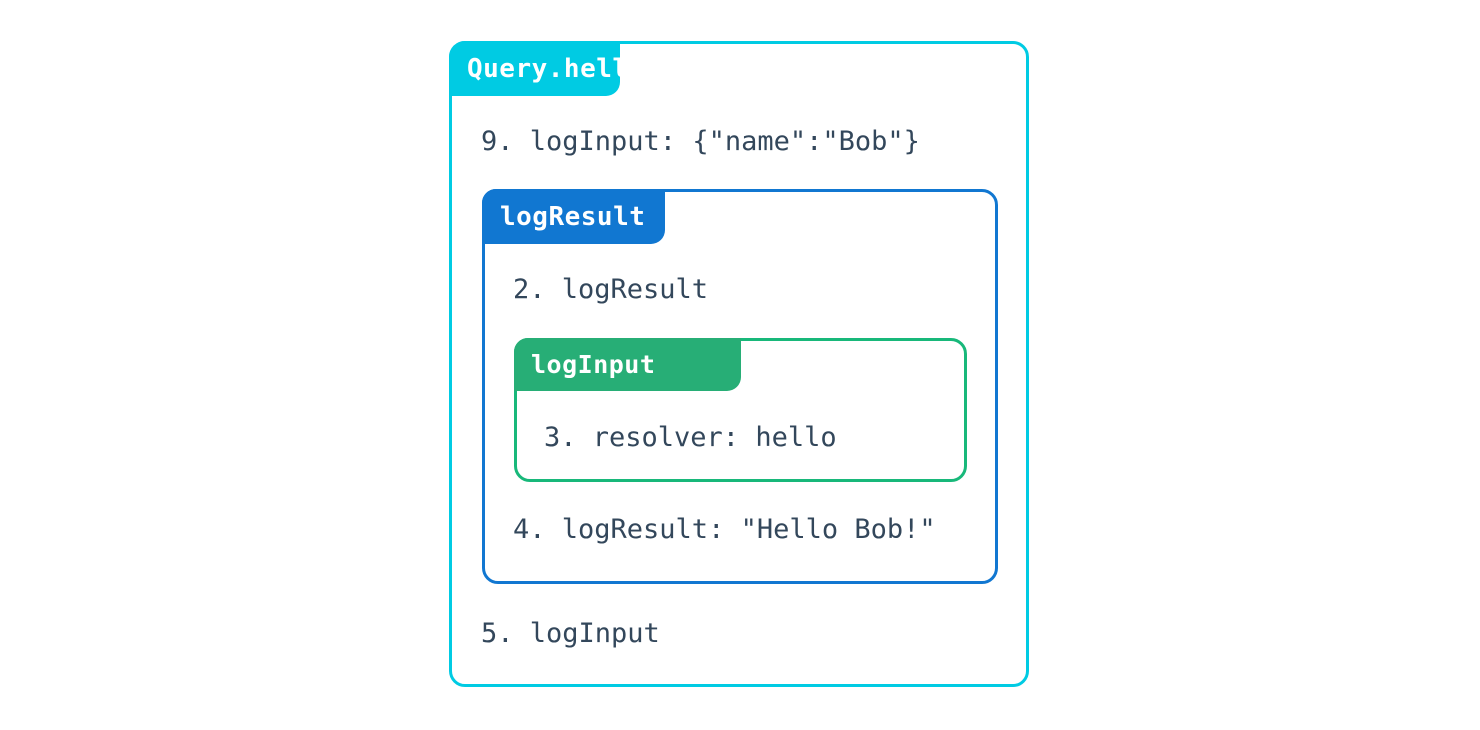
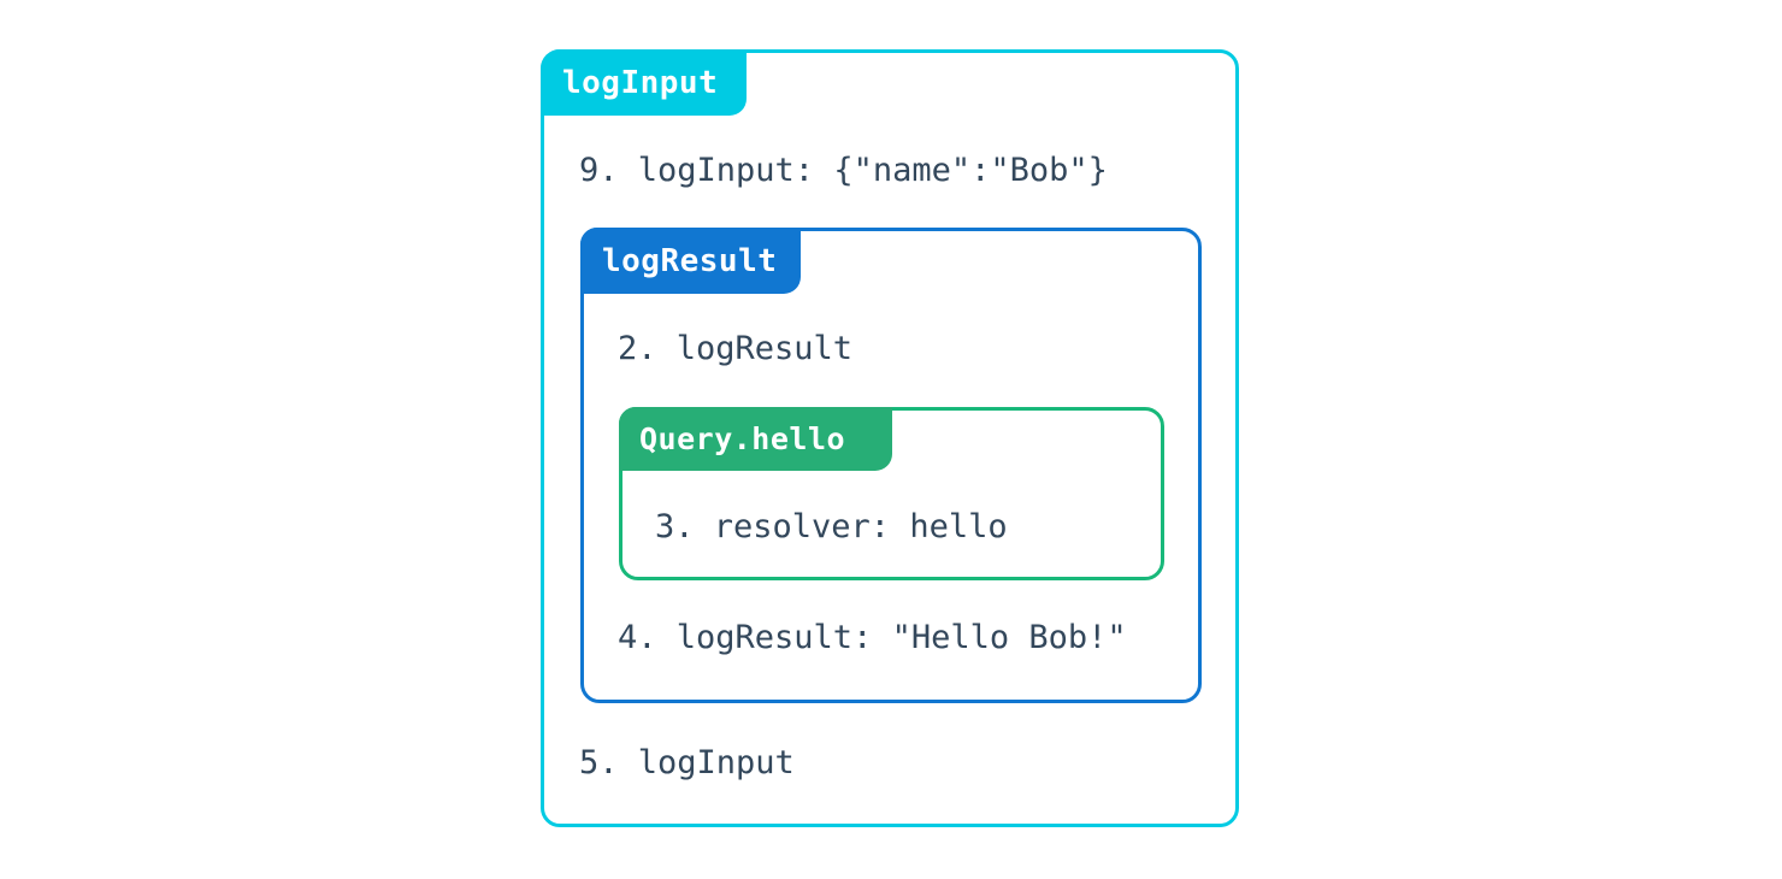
- Query.hello
+ logInput
  logResult
- logInput
+ Query.hello
  9. logInput: {"name":"Bob"}
  2. logResult
  3. resolver: hello
  4. logResult: "Hello Bob!"
  5. logInput
